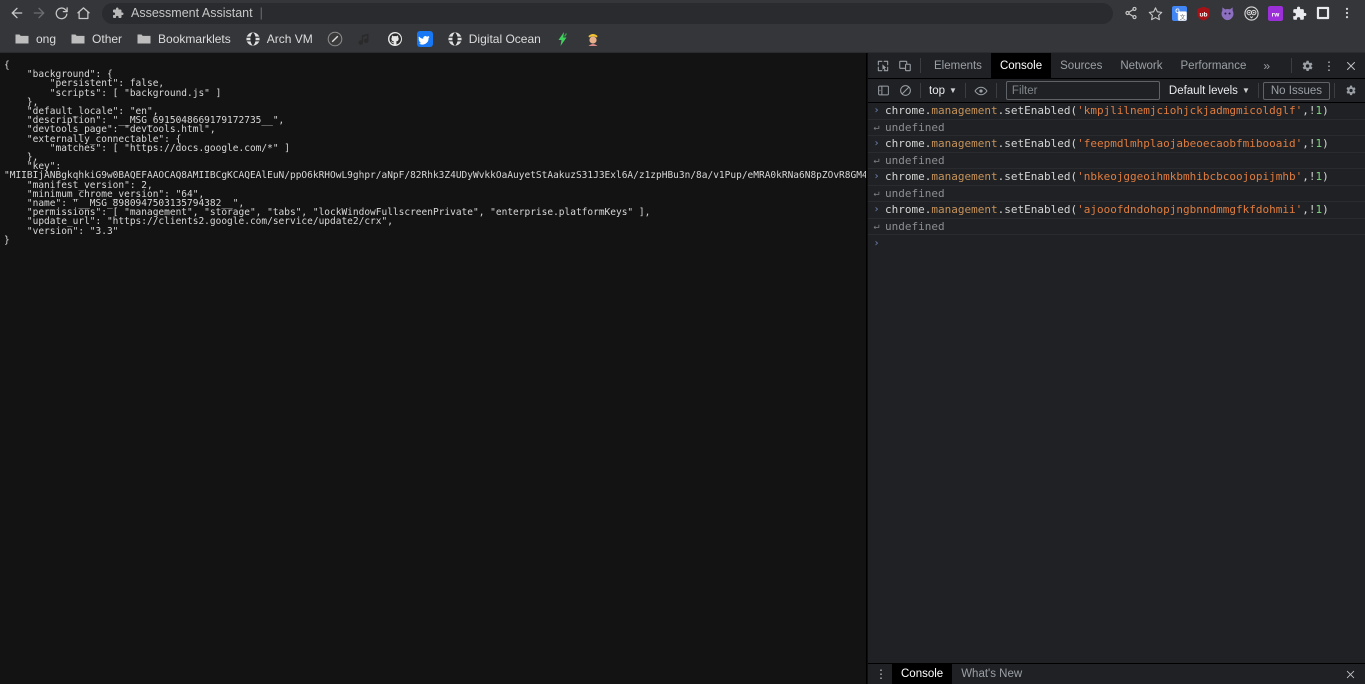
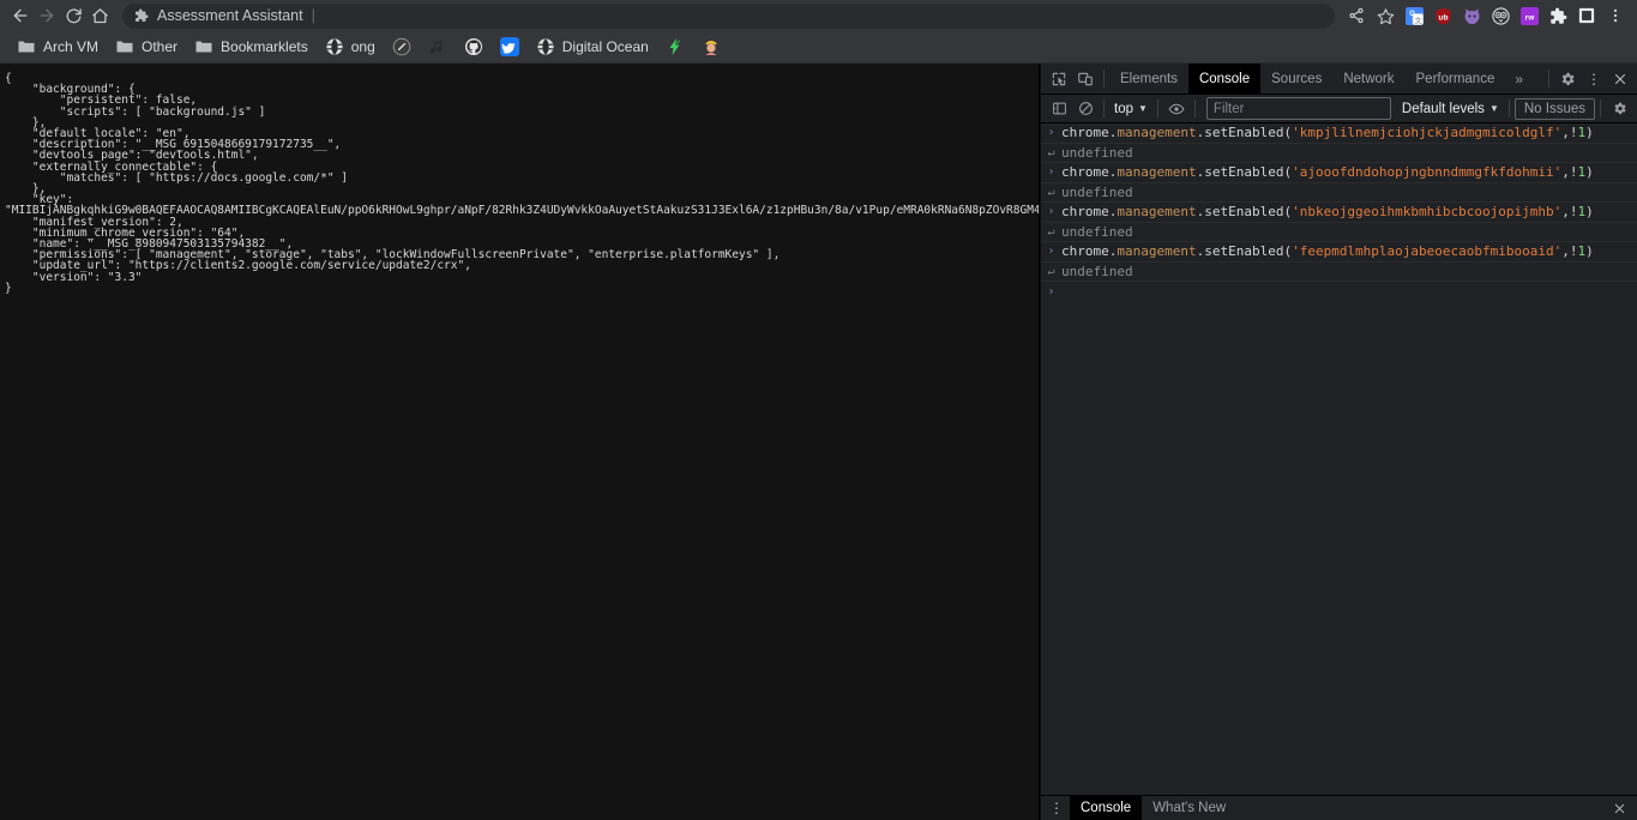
  Assessment Assistant
  |
- ong
+ Arch VM
  Other
  Bookmarklets
- Arch VM
+ ong
  Digital Ocean
  {
  "background": {
  "persistent": false,
  "scripts": [ "background.js" ]
  },
  "default_locale": "en",
  "description": "__MSG_6915048669179172735__",
  "devtools_page": "devtools.html",
  "externally_connectable": {
  "matches": [ "https://docs.google.com/*" ]
  },
  "key":
  "manifest_version": 2,
  "minimum_chrome_version": "64",
  "name": "__MSG_8980947503135794382__",
  "permissions": [ "management", "storage", "tabs", "lockWindowFullscreenPrivate", "enterprise.platformKeys" ],
  "update_url": "https://clients2.google.com/service/update2/crx",
  "version": "3.3"
  }
  Elements
  Console
  Sources
  Network
  Performance
  »
  ⋮
  top
  ▼
  Filter
  Default levels
  ▼
  No Issues
  ›
  chrome.management.setEnabled('kmpjlilnemjciohjckjadmgmicoldglf',!1)
  ↵
  undefined
  ›
- chrome.management.setEnabled('feepmdlmhplaojabeoecaobfmibooaid',!1)
+ chrome.management.setEnabled('ajooofdndohopjngbnndmmgfkfdohmii',!1)
  ↵
  undefined
  ›
  chrome.management.setEnabled('nbkeojggeoihmkbmhibcbcoojopijmhb',!1)
  ↵
  undefined
  ›
- chrome.management.setEnabled('ajooofdndohopjngbnndmmgfkfdohmii',!1)
+ chrome.management.setEnabled('feepmdlmhplaojabeoecaobfmibooaid',!1)
  ↵
  undefined
  ›
  ⋮
  Console
  What's New
